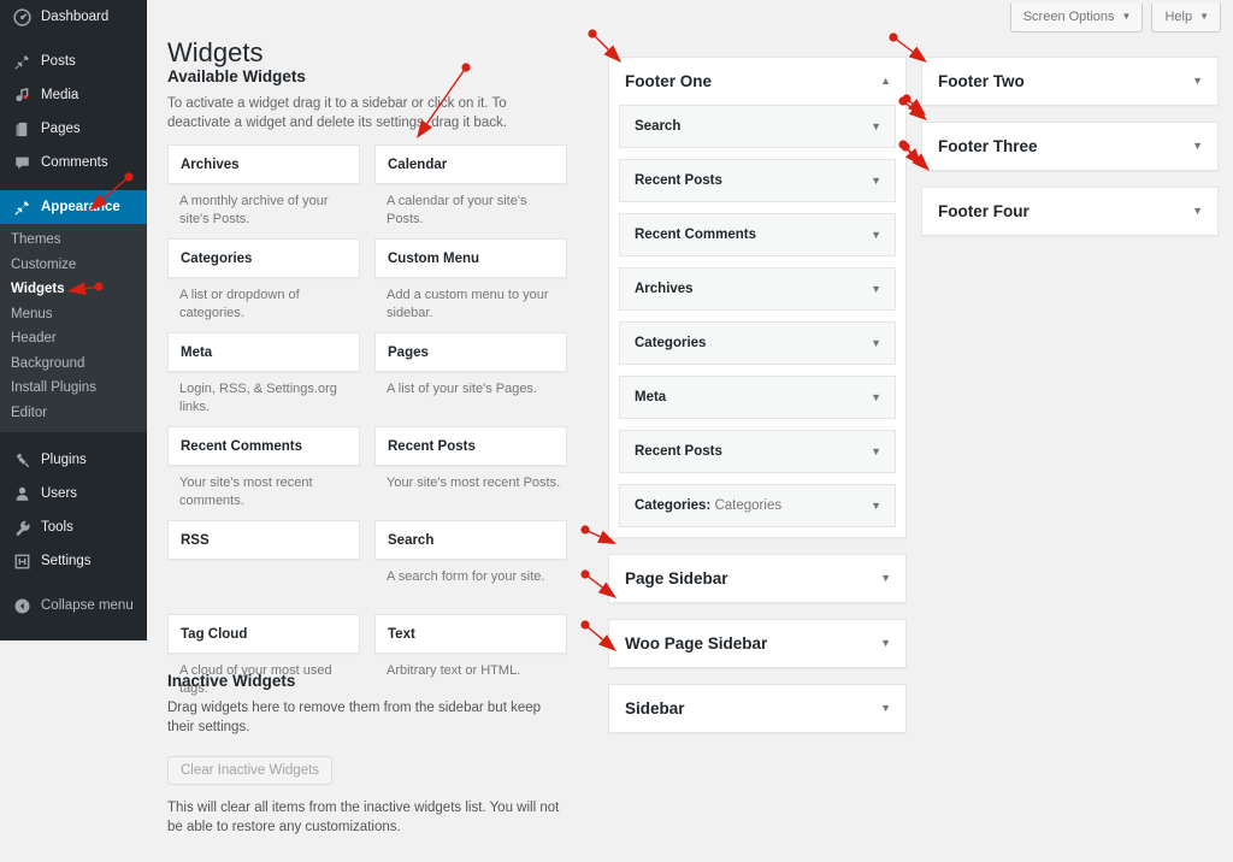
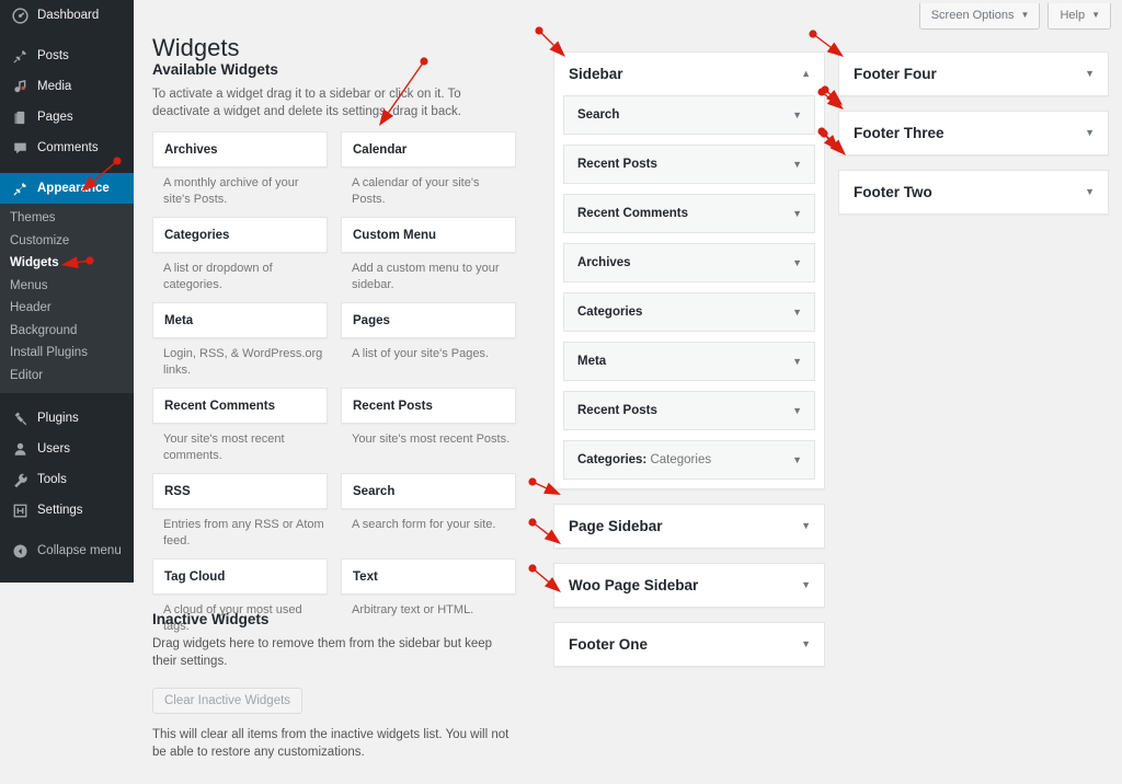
  Dashboard
  Posts
  Media
  Pages
  Comments
  Appearnce
  Themes
  Customize
  Widgets
  Menus
  Header
  Background
  Install Plugins
  Editor
  Plugins
  Users
  Tools
  Settings
  Collapse menu
  Screen Options
  ▼
  Help
  ▼
  Widgets
  Available Widgets
  To activate a widget drag it to a sidebar or click on it. To deactivate a widget and delete its settings drag it back.
  Archives
  A monthly archive of your site's Posts.
  Calendar
  A calendar of your site's Posts.
  Categories
  A list or dropdown of categories.
  Custom Menu
  Add a custom menu to your sidebar.
  Meta
- Login, RSS, & Settings.org links.
+ Login, RSS, & WordPress.org links.
  Pages
  A list of your site's Pages.
  Recent Comments
  Your site's most recent comments.
  Recent Posts
  Your site's most recent Posts.
  RSS
+ Entries from any RSS or Atom feed.
  Search
  A search form for your site.
  Tag Cloud
  A cloud of your most used tags.
  Text
  Arbitrary text or HTML.
  Inactive Widgets
  Drag widgets here to remove them from the sidebar but keep their settings.
  Clear Inactive Widgets
  This will clear all items from the inactive widgets list. You will not be able to restore any customizations.
- Footer One
+ Sidebar
  ▲
  Search
  ▼
  Recent Posts
  ▼
  Recent Comments
  ▼
  Archives
  ▼
  Categories
  ▼
  Meta
  ▼
  Recent Posts
  ▼
  Categories: Categories
  ▼
  Page Sidebar
  ▼
  Woo Page Sidebar
  ▼
- Sidebar
+ Footer One
  ▼
- Footer Two
+ Footer Four
  ▼
  Footer Three
  ▼
- Footer Four
+ Footer Two
  ▼
